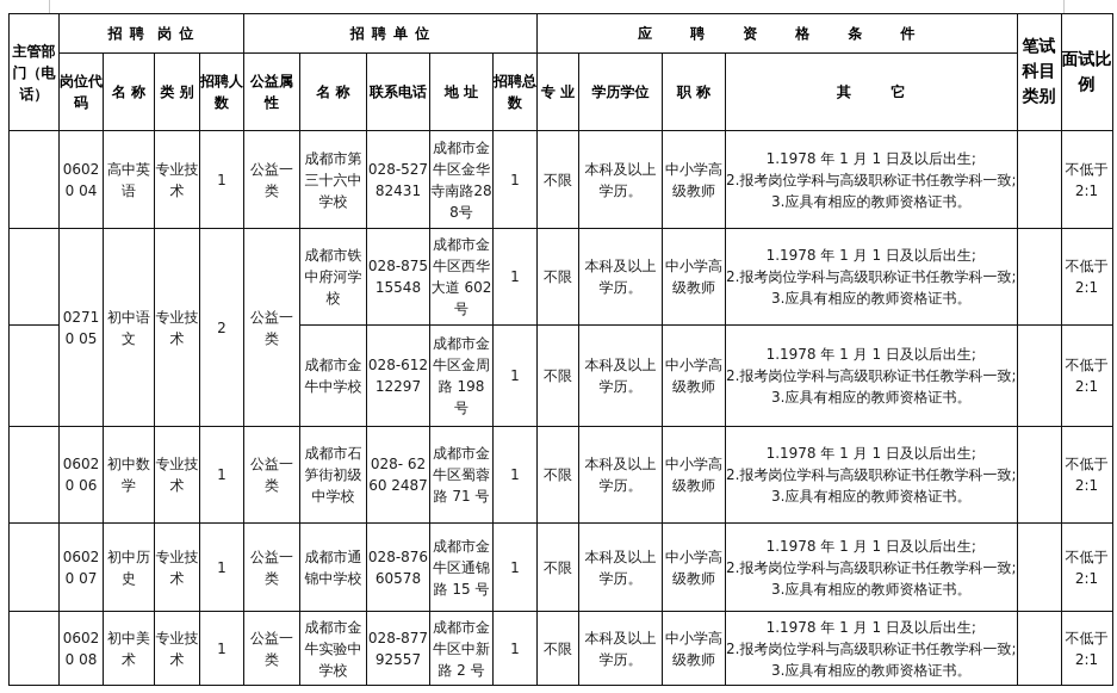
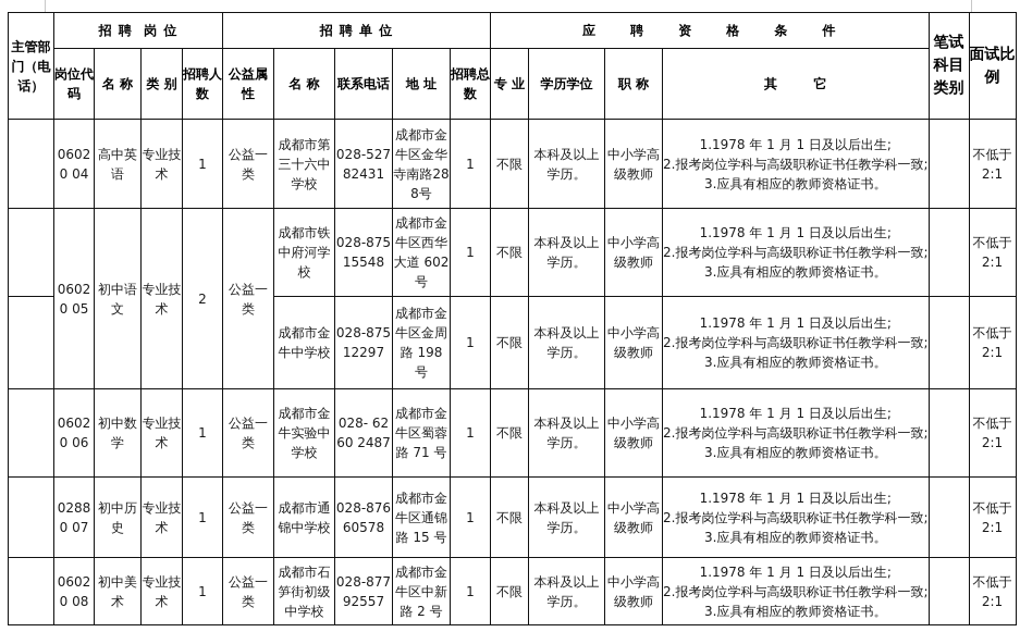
  主管部门（电话）	招 聘 岗 位	招 聘 单 位	应 聘 资 格 条 件	笔试科目类别	面试比例
  岗位代码	名 称	类 别	招聘人数	公益属性	名 称	联系电话	地 址	招聘总数	专 业	学历学位	职 称	其 它
  	06020 04	高中英语	专业技术	1	公益一类	成都市第三十六中学校	028-527 82431	成都市金牛区金华寺南路288号	1	不限	本科及以上学历。	中小学高级教师	1.1978 年 1 月 1 日及以后出生; 2.报考岗位学科与高级职称证书任教学科一致; 3.应具有相应的教师资格证书。		不低于 2:1
- 	02710 05	初中语文	专业技术	2	公益一类	成都市铁中府河学校	028-875 15548	成都市金牛区西华大道 602 号	1	不限	本科及以上学历。	中小学高级教师	1.1978 年 1 月 1 日及以后出生; 2.报考岗位学科与高级职称证书任教学科一致; 3.应具有相应的教师资格证书。		不低于 2:1
+ 	06020 05	初中语文	专业技术	2	公益一类	成都市铁中府河学校	028-875 15548	成都市金牛区西华大道 602 号	1	不限	本科及以上学历。	中小学高级教师	1.1978 年 1 月 1 日及以后出生; 2.报考岗位学科与高级职称证书任教学科一致; 3.应具有相应的教师资格证书。		不低于 2:1
- 	成都市金牛中学校	028-612 12297	成都市金牛区金周路 198 号	1	不限	本科及以上学历。	中小学高级教师	1.1978 年 1 月 1 日及以后出生; 2.报考岗位学科与高级职称证书任教学科一致; 3.应具有相应的教师资格证书。		不低于 2:1
+ 	成都市金牛中学校	028-875 12297	成都市金牛区金周路 198 号	1	不限	本科及以上学历。	中小学高级教师	1.1978 年 1 月 1 日及以后出生; 2.报考岗位学科与高级职称证书任教学科一致; 3.应具有相应的教师资格证书。		不低于 2:1
- 	06020 06	初中数学	专业技术	1	公益一类	成都市石笋街初级中学校	028- 6260 2487	成都市金牛区蜀蓉路 71 号	1	不限	本科及以上学历。	中小学高级教师	1.1978 年 1 月 1 日及以后出生; 2.报考岗位学科与高级职称证书任教学科一致; 3.应具有相应的教师资格证书。		不低于 2:1
+ 	06020 06	初中数学	专业技术	1	公益一类	成都市金牛实验中学校	028- 6260 2487	成都市金牛区蜀蓉路 71 号	1	不限	本科及以上学历。	中小学高级教师	1.1978 年 1 月 1 日及以后出生; 2.报考岗位学科与高级职称证书任教学科一致; 3.应具有相应的教师资格证书。		不低于 2:1
- 	06020 07	初中历史	专业技术	1	公益一类	成都市通锦中学校	028-876 60578	成都市金牛区通锦路 15 号	1	不限	本科及以上学历。	中小学高级教师	1.1978 年 1 月 1 日及以后出生; 2.报考岗位学科与高级职称证书任教学科一致; 3.应具有相应的教师资格证书。		不低于 2:1
+ 	02880 07	初中历史	专业技术	1	公益一类	成都市通锦中学校	028-876 60578	成都市金牛区通锦路 15 号	1	不限	本科及以上学历。	中小学高级教师	1.1978 年 1 月 1 日及以后出生; 2.报考岗位学科与高级职称证书任教学科一致; 3.应具有相应的教师资格证书。		不低于 2:1
- 	06020 08	初中美术	专业技术	1	公益一类	成都市金牛实验中学校	028-877 92557	成都市金牛区中新路 2 号	1	不限	本科及以上学历。	中小学高级教师	1.1978 年 1 月 1 日及以后出生; 2.报考岗位学科与高级职称证书任教学科一致; 3.应具有相应的教师资格证书。		不低于 2:1
+ 	06020 08	初中美术	专业技术	1	公益一类	成都市石笋街初级中学校	028-877 92557	成都市金牛区中新路 2 号	1	不限	本科及以上学历。	中小学高级教师	1.1978 年 1 月 1 日及以后出生; 2.报考岗位学科与高级职称证书任教学科一致; 3.应具有相应的教师资格证书。		不低于 2:1
